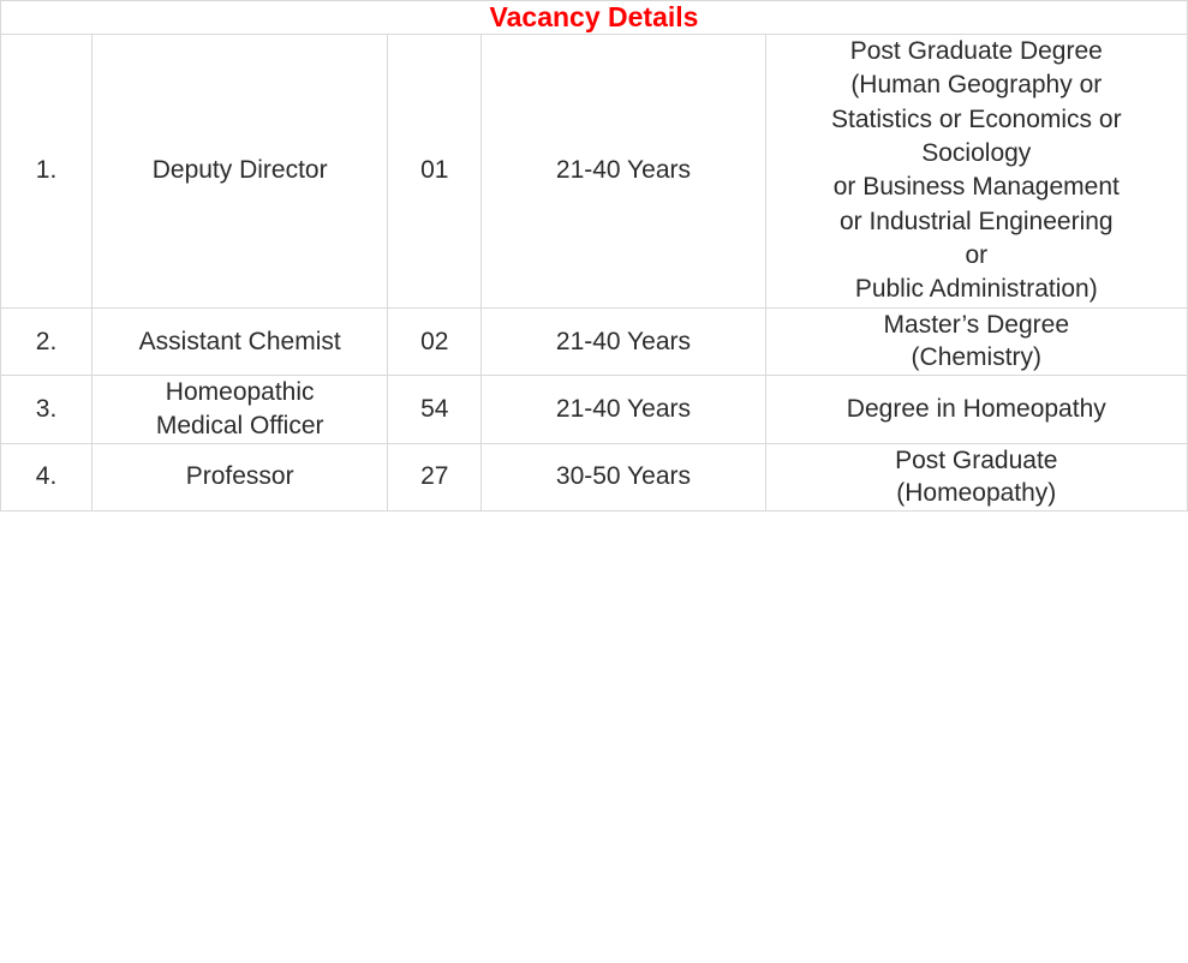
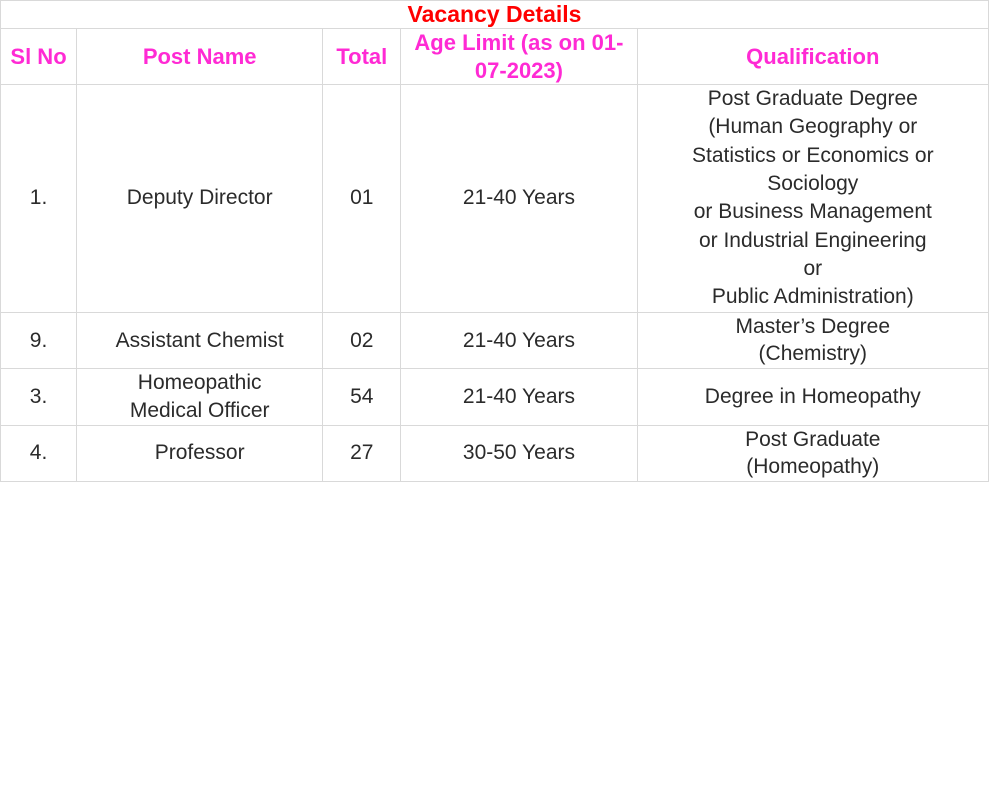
  Vacancy Details
+ Sl No	Post Name	Total	Age Limit (as on 01-07-2023)	Qualification
  1.	Deputy Director	01	21-40 Years	Post Graduate Degree (Human Geography or Statistics or Economics or Sociology or Business Management or Industrial Engineering or Public Administration)
- 2.	Assistant Chemist	02	21-40 Years	Master’s Degree (Chemistry)
+ 9.	Assistant Chemist	02	21-40 Years	Master’s Degree (Chemistry)
  3.	Homeopathic Medical Officer	54	21-40 Years	Degree in Homeopathy
  4.	Professor	27	30-50 Years	Post Graduate (Homeopathy)
